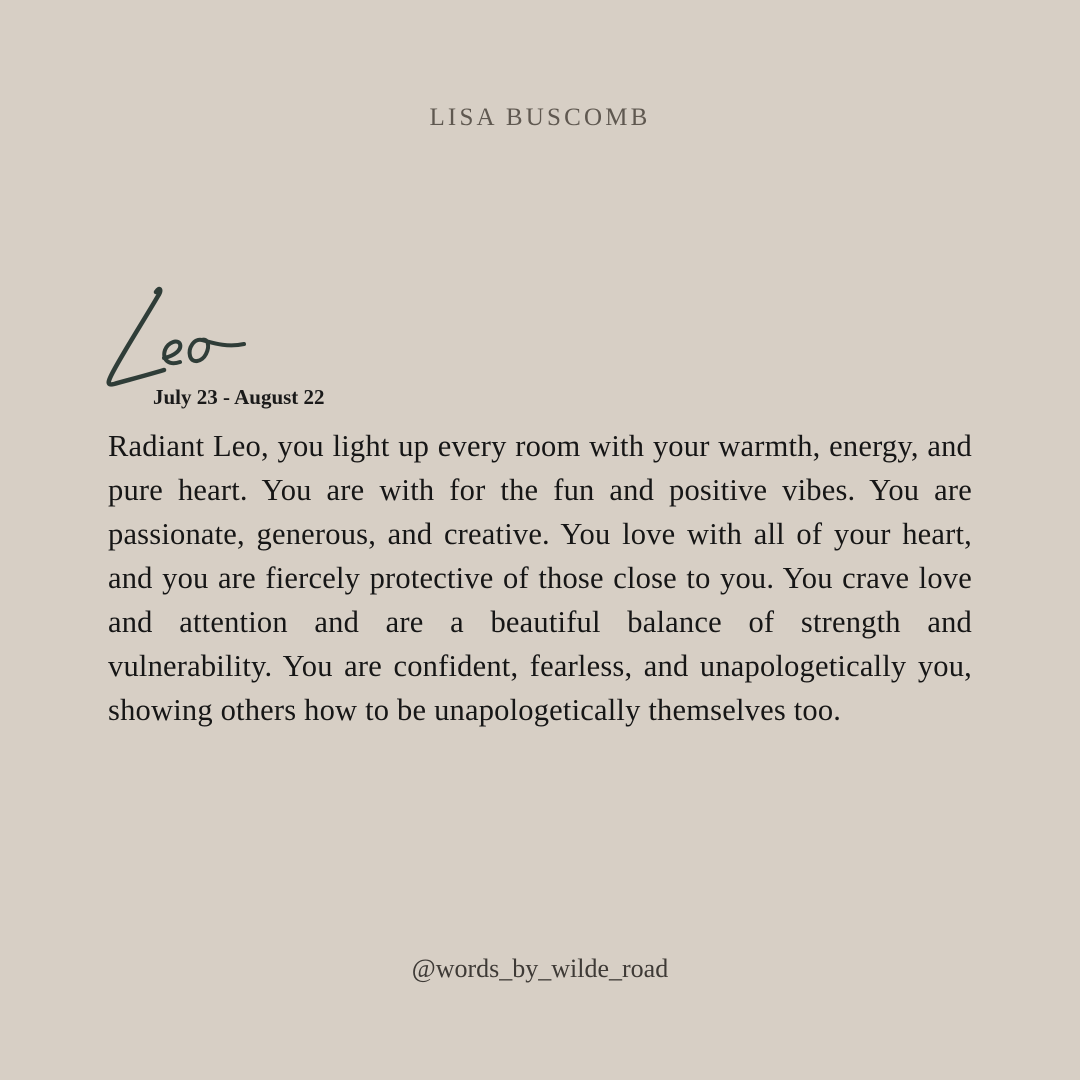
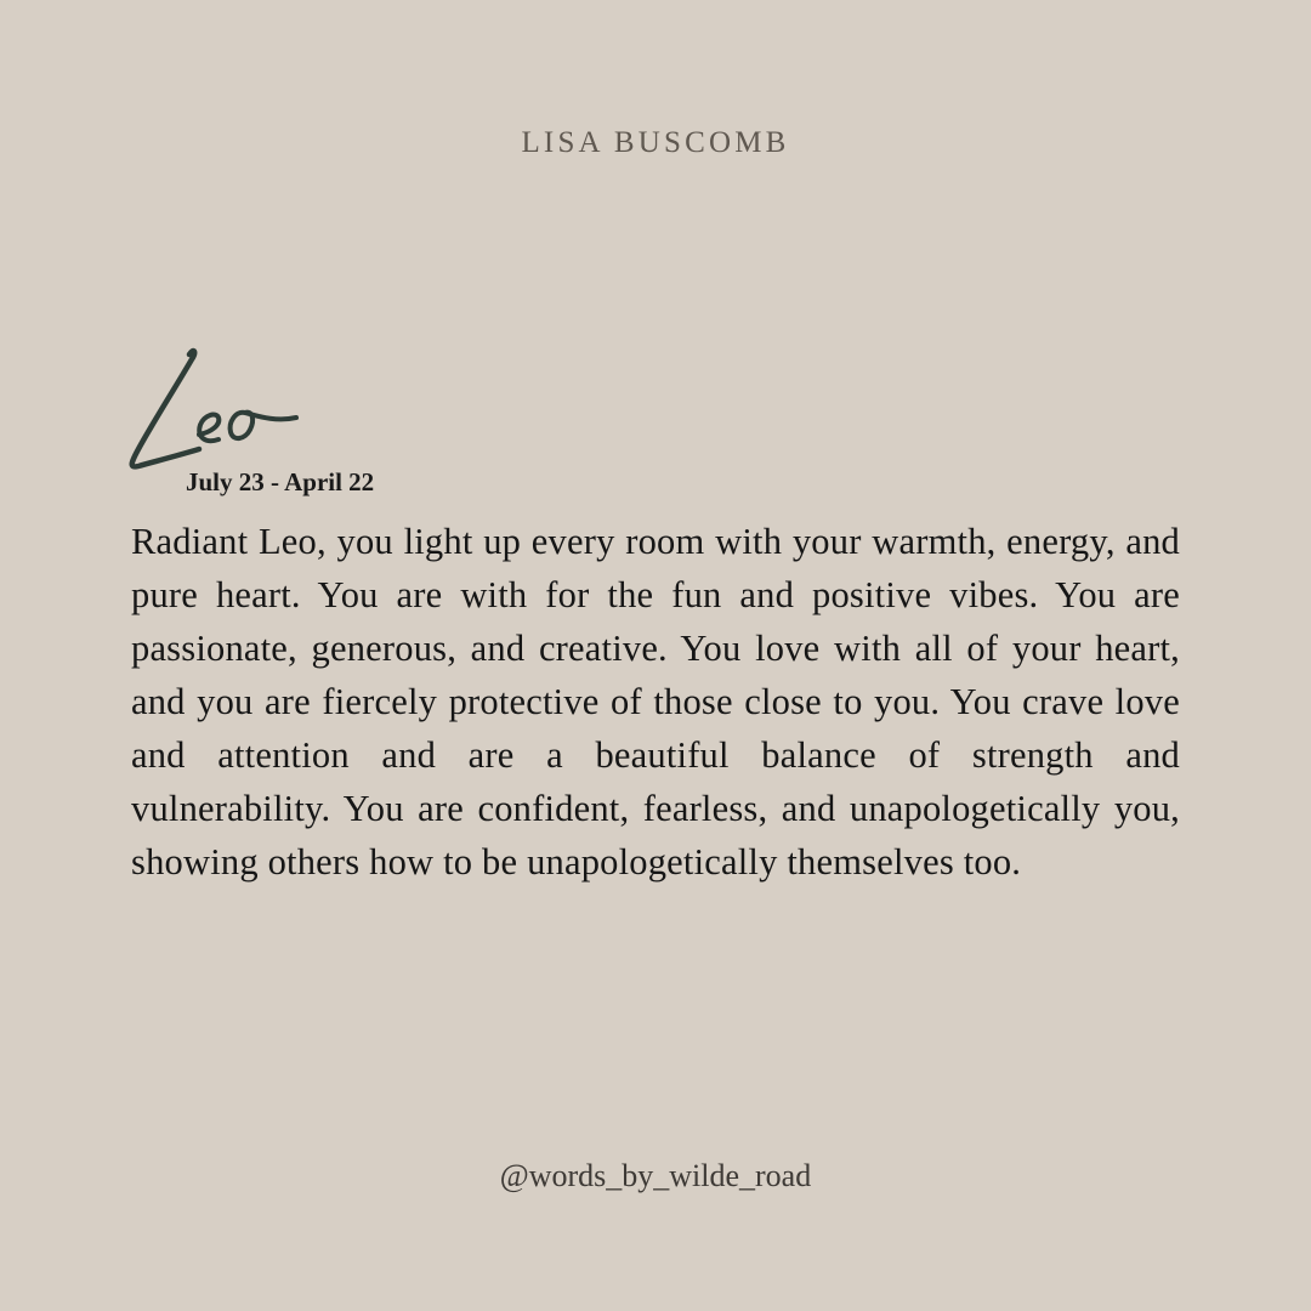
  LISA BUSCOMB
- July 23 - August 22
+ July 23 - April 22
  Radiant Leo, you light up every room with your warmth, energy, and pure heart. You are with for the fun and positive vibes. You are passionate, generous, and creative. You love with all of your heart, and you are fiercely protective of those close to you. You crave love and attention and are a beautiful balance of strength and vulnerability. You are confident, fearless, and unapologetically you, showing others how to be unapologetically themselves too.
  @words_by_wilde_road
